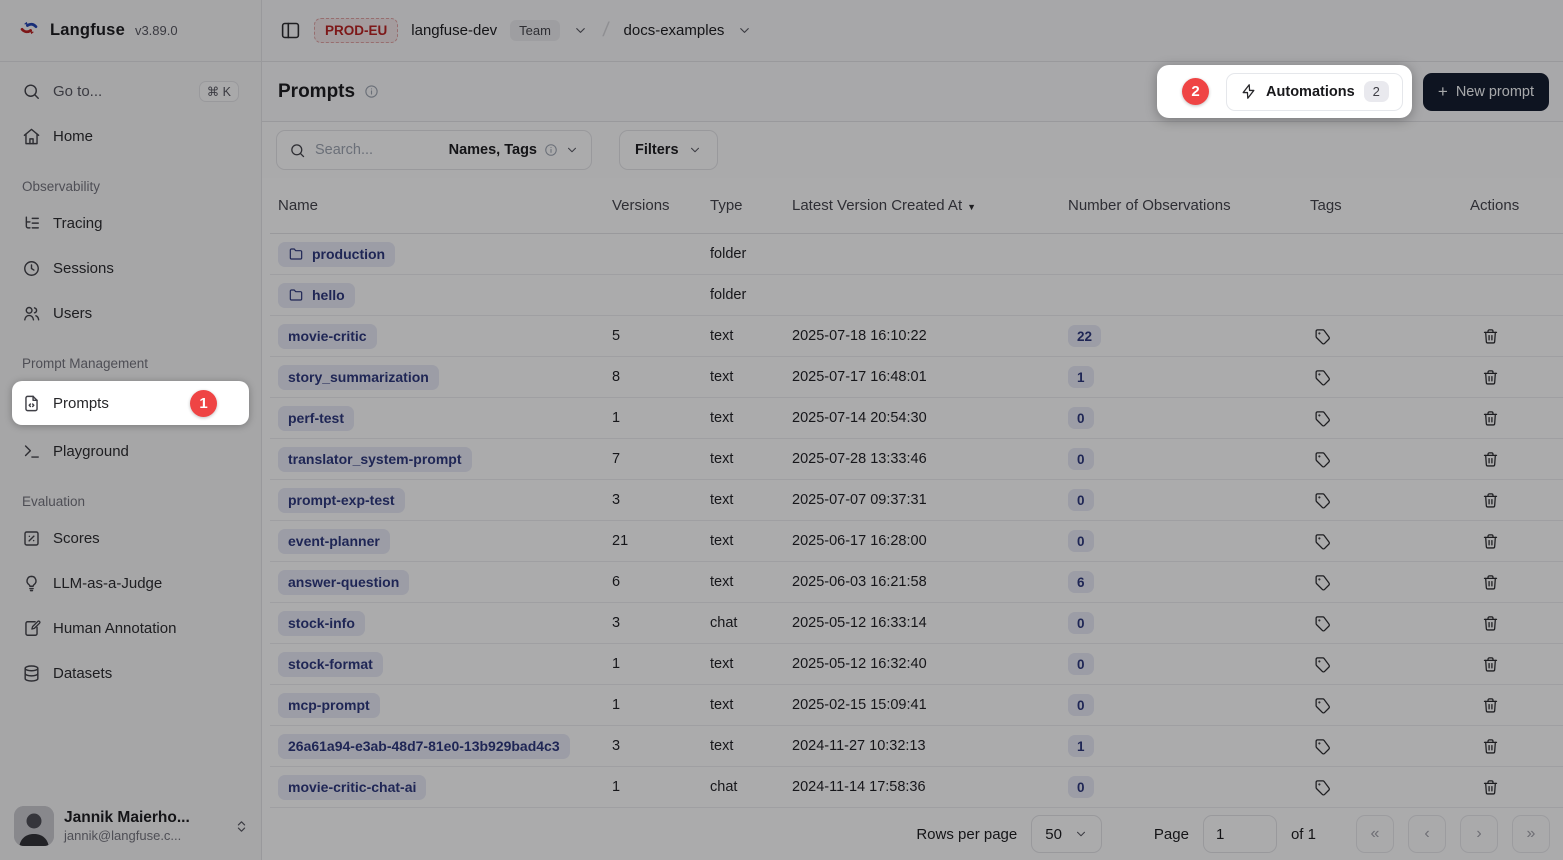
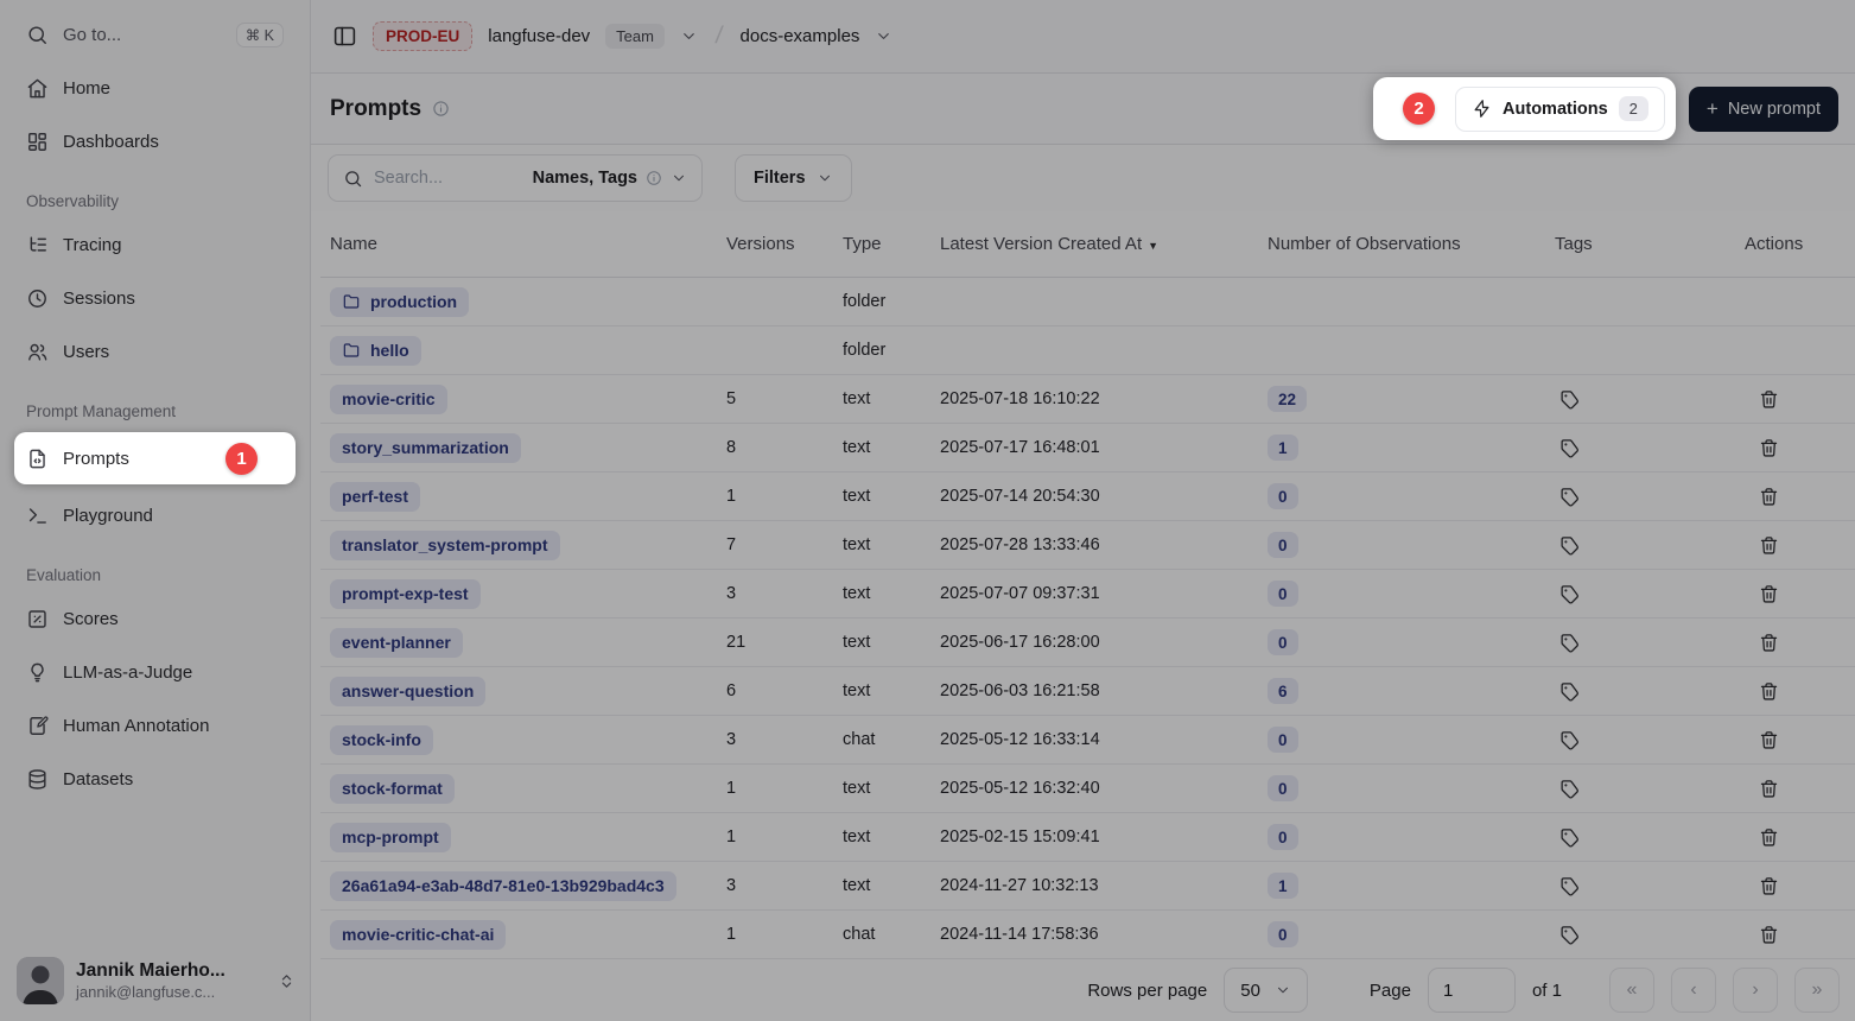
- Langfuse
- v3.89.0
  Go to...
  ⌘ K
  Home
+ Dashboards
  Observability
  Tracing
  Sessions
  Users
  Prompt Management
  Prompts
  1
  Playground
  Evaluation
  Scores
  LLM-as-a-Judge
  Human Annotation
  Datasets
  Jannik Maierho...
  jannik@langfuse.c...
  PROD-EU
  langfuse-dev
  Team
  docs-examples
  Prompts
  2
  Automations
  2
  +
  New prompt
  Search...
  Names, Tags
  Filters
  Name
  Versions
  Type
  Latest Version Created At ▼
  Number of Observations
  Tags
  Actions
  production
  folder
  hello
  folder
  movie-critic
  5
  text
  2025-07-18 16:10:22
  22
  story_summarization
  8
  text
  2025-07-17 16:48:01
  1
  perf-test
  1
  text
  2025-07-14 20:54:30
  0
  translator_system-prompt
  7
  text
  2025-07-28 13:33:46
  0
  prompt-exp-test
  3
  text
  2025-07-07 09:37:31
  0
  event-planner
  21
  text
  2025-06-17 16:28:00
  0
  answer-question
  6
  text
  2025-06-03 16:21:58
  6
  stock-info
  3
  chat
  2025-05-12 16:33:14
  0
  stock-format
  1
  text
  2025-05-12 16:32:40
  0
  mcp-prompt
  1
  text
  2025-02-15 15:09:41
  0
  26a61a94-e3ab-48d7-81e0-13b929bad4c3
  3
  text
  2024-11-27 10:32:13
  1
  movie-critic-chat-ai
  1
  chat
  2024-11-14 17:58:36
  0
  Rows per page
  50
  Page
  1
  of 1
  «
  ‹
  ›
  »
